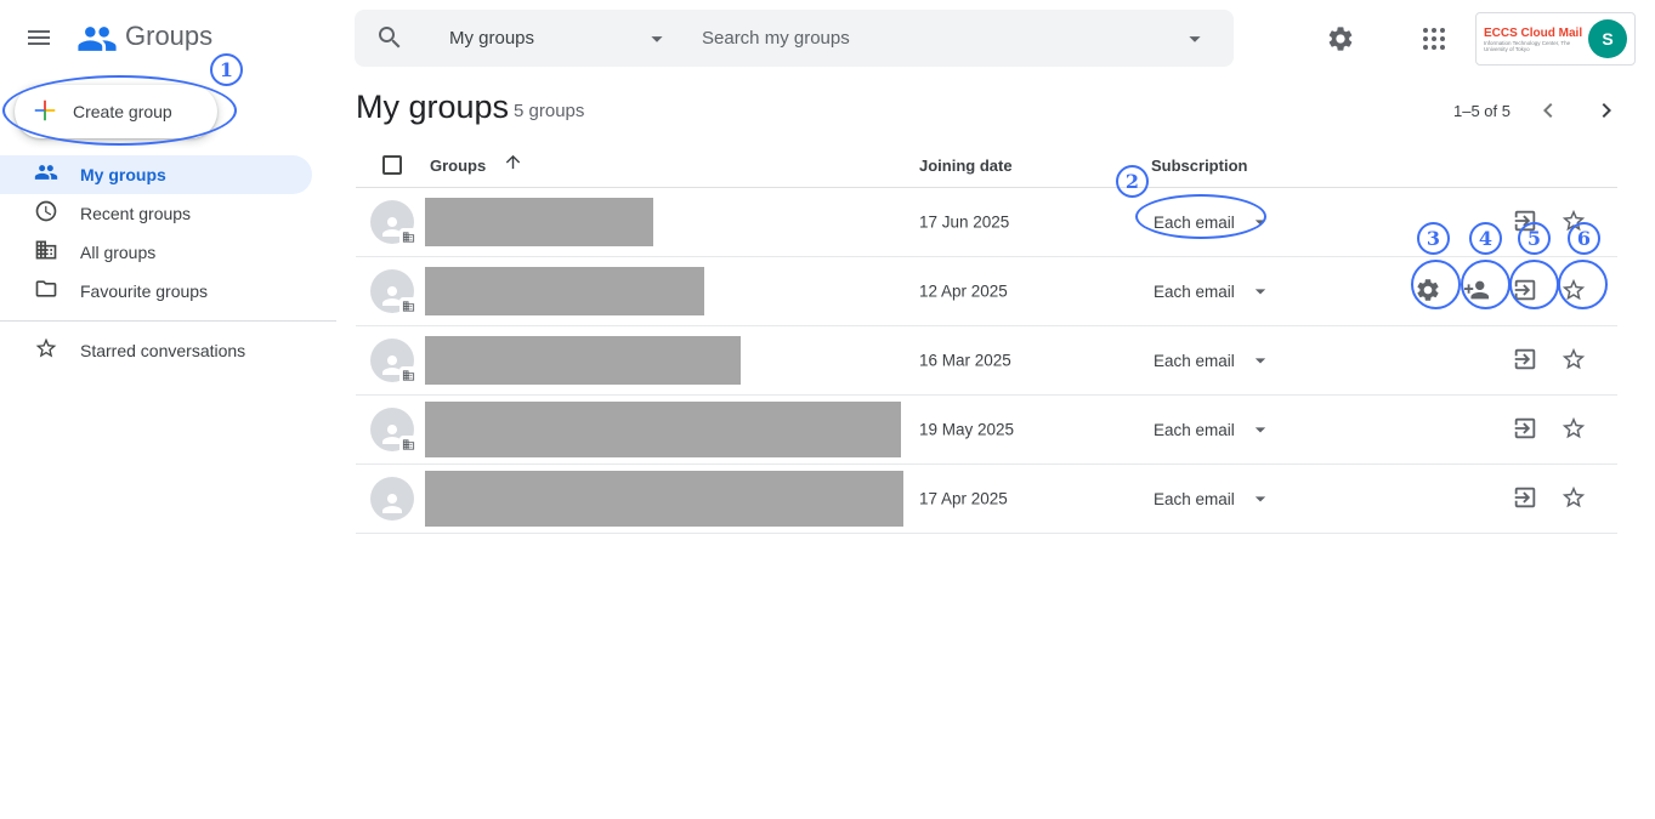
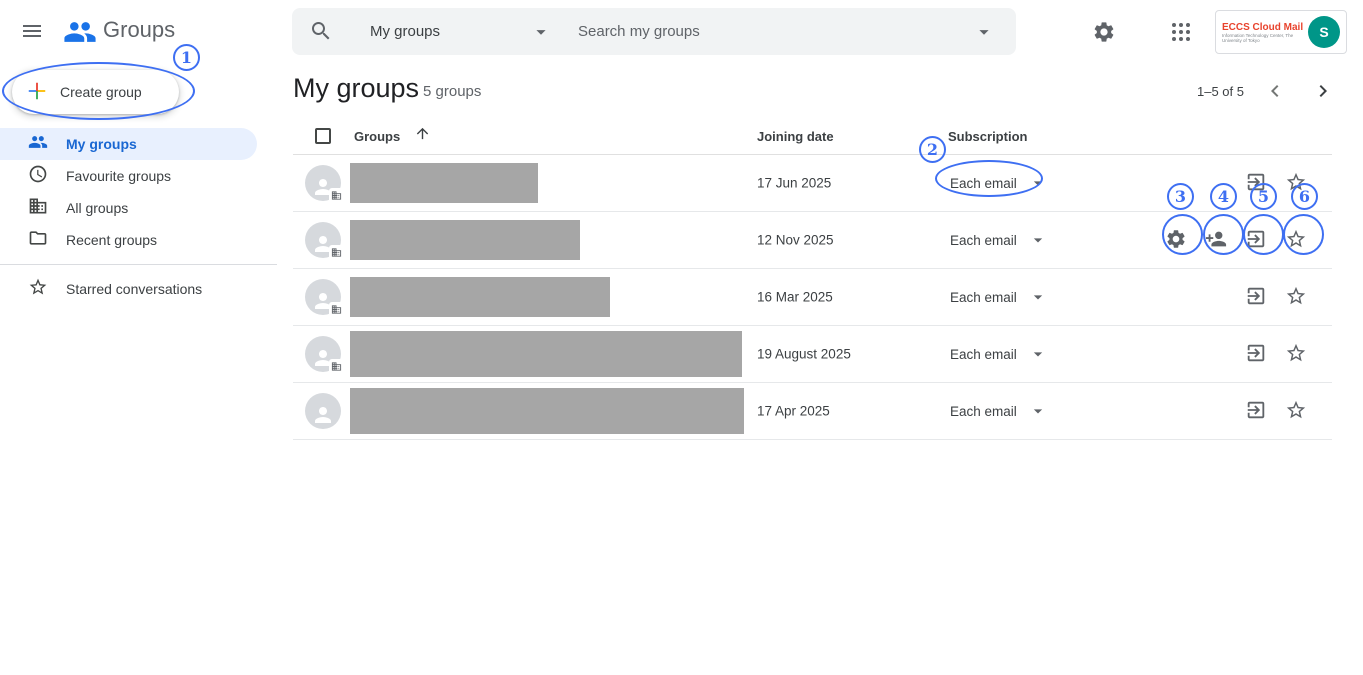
  Groups
  My groups
  Search my groups
  ECCS Cloud Mail
  S
  Create group
  My groups
- Recent groups
+ Favourite groups
  All groups
- Favourite groups
+ Recent groups
  Starred conversations
  My groups
  5 groups
  1–5 of 5
  Groups
  Joining date
  Subscription
  17 Jun 2025
  Each email
- 12 Apr 2025
+ 12 Nov 2025
  Each email
  16 Mar 2025
  Each email
- 19 May 2025
+ 19 August 2025
  Each email
  17 Apr 2025
  Each email
  1
  2
  3
  4
  5
  6
